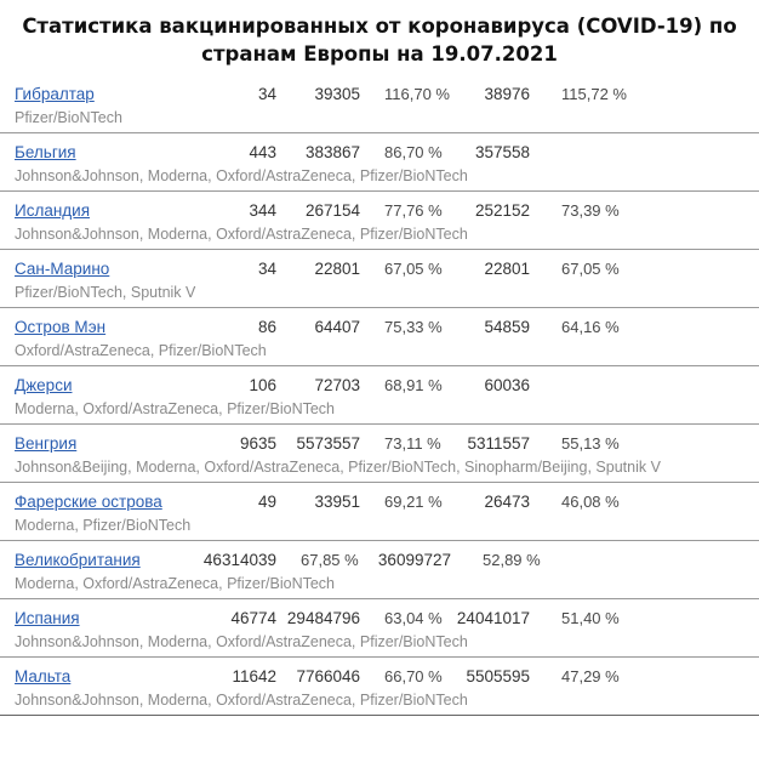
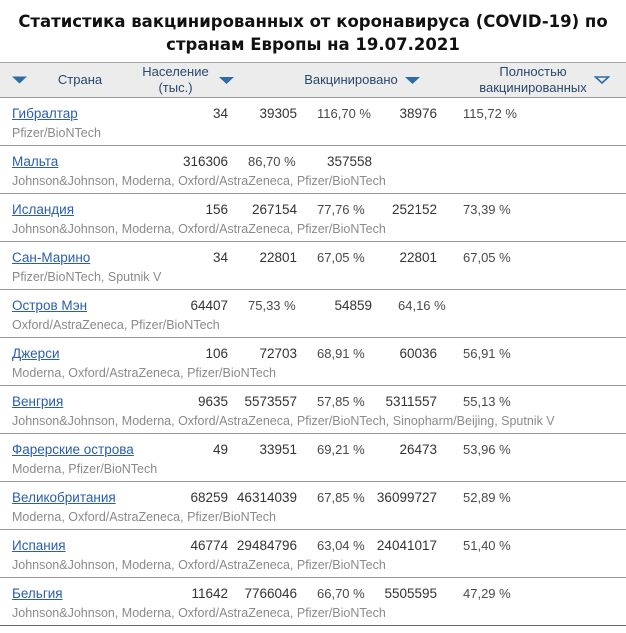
  Статистика вакцинированных от коронавируса (COVID-19) по
  странам Европы на 19.07.2021
+ Страна
+ Население (тыс.)
+ Вакцинировано
+ Полностью вакцинированных
  Гибралтар
  34
  39305
  116,70 %
  38976
  115,72 %
  Pfizer/BioNTech
- Бельгия
+ Мальта
- 443
- 383867
+ 316306
  86,70 %
  357558
  Johnson&Johnson, Moderna, Oxford/AstraZeneca, Pfizer/BioNTech
  Исландия
- 344
+ 156
  267154
  77,76 %
  252152
  73,39 %
  Johnson&Johnson, Moderna, Oxford/AstraZeneca, Pfizer/BioNTech
  Сан-Марино
  34
  22801
  67,05 %
  22801
  67,05 %
  Pfizer/BioNTech, Sputnik V
  Остров Мэн
- 86
  64407
  75,33 %
  54859
  64,16 %
  Oxford/AstraZeneca, Pfizer/BioNTech
  Джерси
  106
  72703
  68,91 %
  60036
+ 56,91 %
  Moderna, Oxford/AstraZeneca, Pfizer/BioNTech
  Венгрия
  9635
  5573557
- 73,11 %
+ 57,85 %
  5311557
  55,13 %
- Johnson&Beijing, Moderna, Oxford/AstraZeneca, Pfizer/BioNTech, Sinopharm/Beijing, Sputnik V
+ Johnson&Johnson, Moderna, Oxford/AstraZeneca, Pfizer/BioNTech, Sinopharm/Beijing, Sputnik V
  Фарерские острова
  49
  33951
  69,21 %
  26473
- 46,08 %
+ 53,96 %
  Moderna, Pfizer/BioNTech
  Великобритания
+ 68259
  46314039
  67,85 %
  36099727
  52,89 %
  Moderna, Oxford/AstraZeneca, Pfizer/BioNTech
  Испания
  46774
  29484796
  63,04 %
  24041017
  51,40 %
  Johnson&Johnson, Moderna, Oxford/AstraZeneca, Pfizer/BioNTech
- Мальта
+ Бельгия
  11642
  7766046
  66,70 %
  5505595
  47,29 %
  Johnson&Johnson, Moderna, Oxford/AstraZeneca, Pfizer/BioNTech
